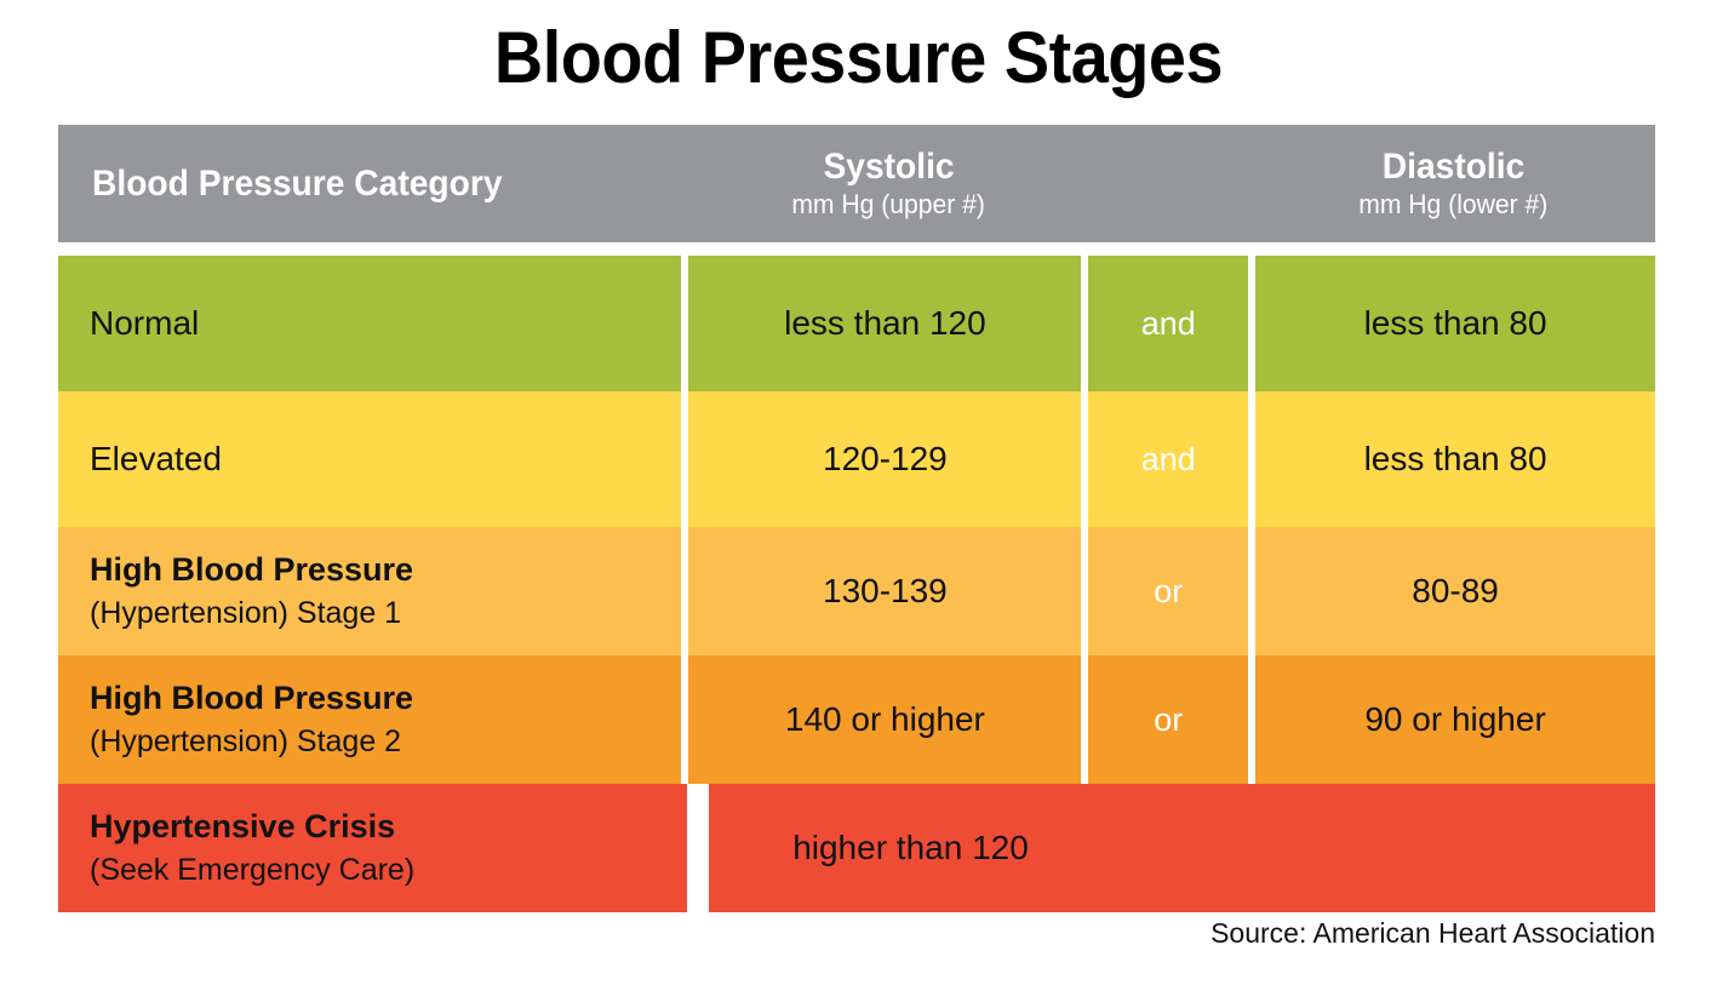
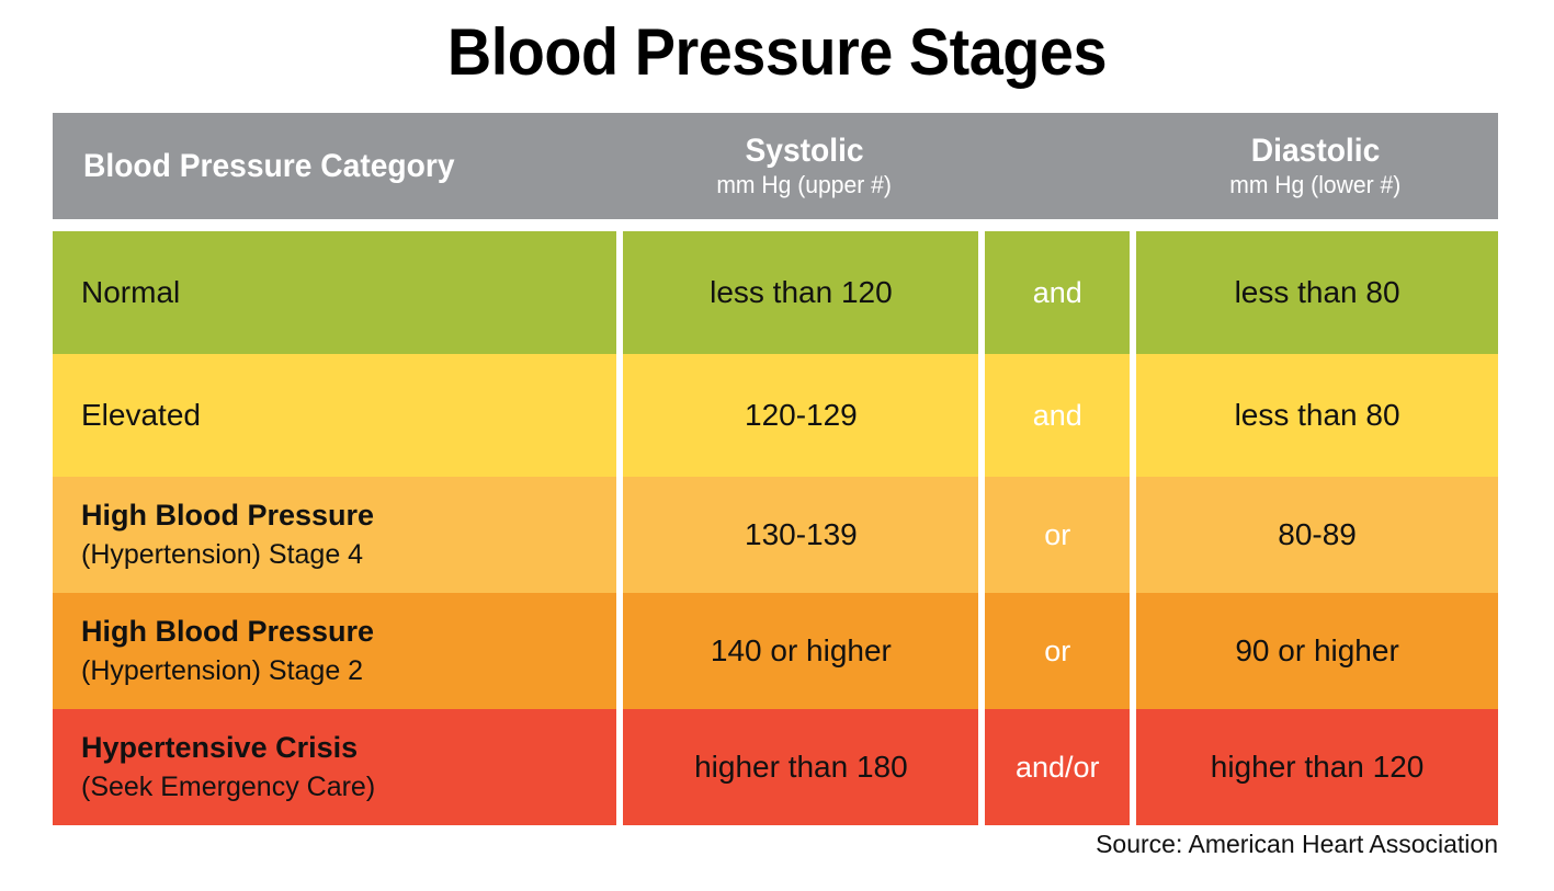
  Blood Pressure Stages
  Blood Pressure Category
  Systolic
  mm Hg (upper #)
  Diastolic
  mm Hg (lower #)
  Normal
  less than 120
  and
  less than 80
  Elevated
  120-129
  and
  less than 80
  High Blood Pressure
- (Hypertension) Stage 1
+ (Hypertension) Stage 4
  130-139
  or
  80-89
  High Blood Pressure
  (Hypertension) Stage 2
  140 or higher
  or
  90 or higher
  Hypertensive Crisis
  (Seek Emergency Care)
+ higher than 180
+ and/or
  higher than 120
  Source: American Heart Association
